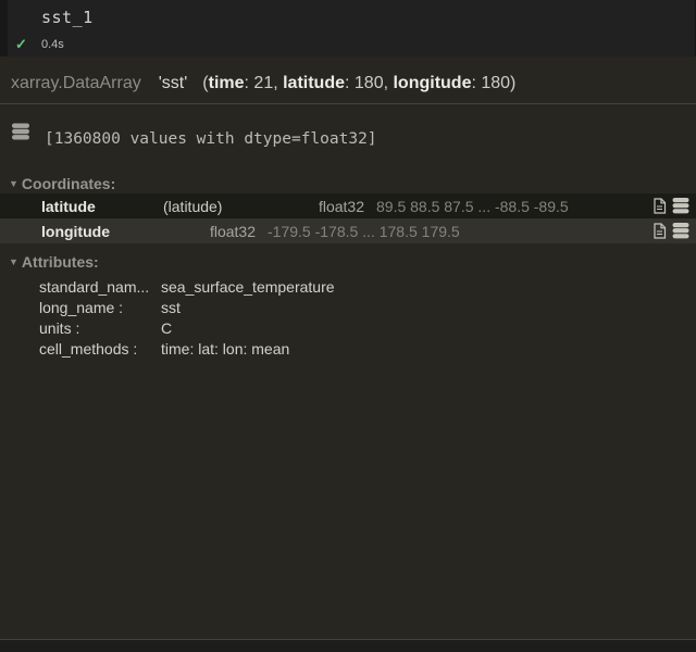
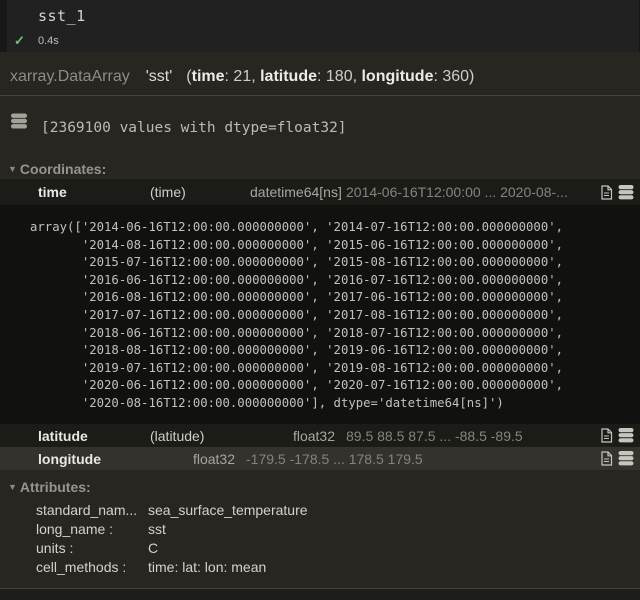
  sst_1
  ✓
  0.4s
- xarray.DataArray 'sst' (time: 21, latitude: 180, longitude: 180)
+ xarray.DataArray 'sst' (time: 21, latitude: 180, longitude: 360)
- [1360800 values with dtype=float32]
+ [2369100 values with dtype=float32]
  ▼
  Coordinates:
+ time
+ (time)
+ datetime64[ns]
+ 2014-06-16T12:00:00 ... 2020-08-...
+ array(['2014-06-16T12:00:00.000000000', '2014-07-16T12:00:00.000000000',
+ '2014-08-16T12:00:00.000000000', '2015-06-16T12:00:00.000000000',
+ '2015-07-16T12:00:00.000000000', '2015-08-16T12:00:00.000000000',
+ '2016-06-16T12:00:00.000000000', '2016-07-16T12:00:00.000000000',
+ '2016-08-16T12:00:00.000000000', '2017-06-16T12:00:00.000000000',
+ '2017-07-16T12:00:00.000000000', '2017-08-16T12:00:00.000000000',
+ '2018-06-16T12:00:00.000000000', '2018-07-16T12:00:00.000000000',
+ '2018-08-16T12:00:00.000000000', '2019-06-16T12:00:00.000000000',
+ '2019-07-16T12:00:00.000000000', '2019-08-16T12:00:00.000000000',
+ '2020-06-16T12:00:00.000000000', '2020-07-16T12:00:00.000000000',
+ '2020-08-16T12:00:00.000000000'], dtype='datetime64[ns]')
  latitude
  (latitude)
  float32
  89.5 88.5 87.5 ... -88.5 -89.5
  longitude
  float32
  -179.5 -178.5 ... 178.5 179.5
  ▼
  Attributes:
  standard_nam...
  sea_surface_temperature
  long_name :
  sst
  units :
  C
  cell_methods :
  time: lat: lon: mean
